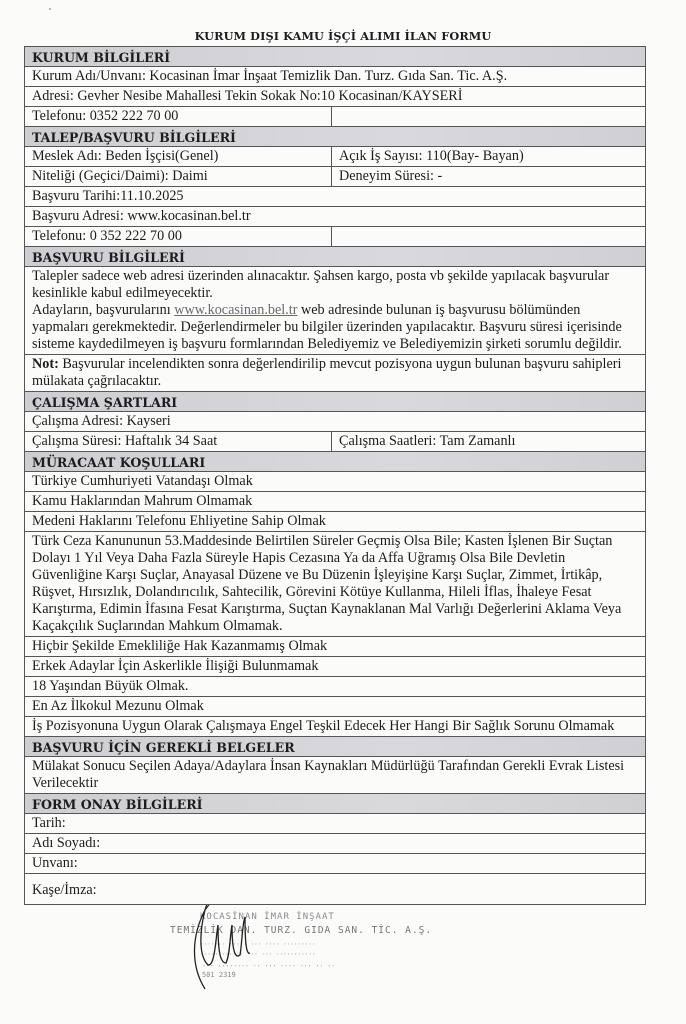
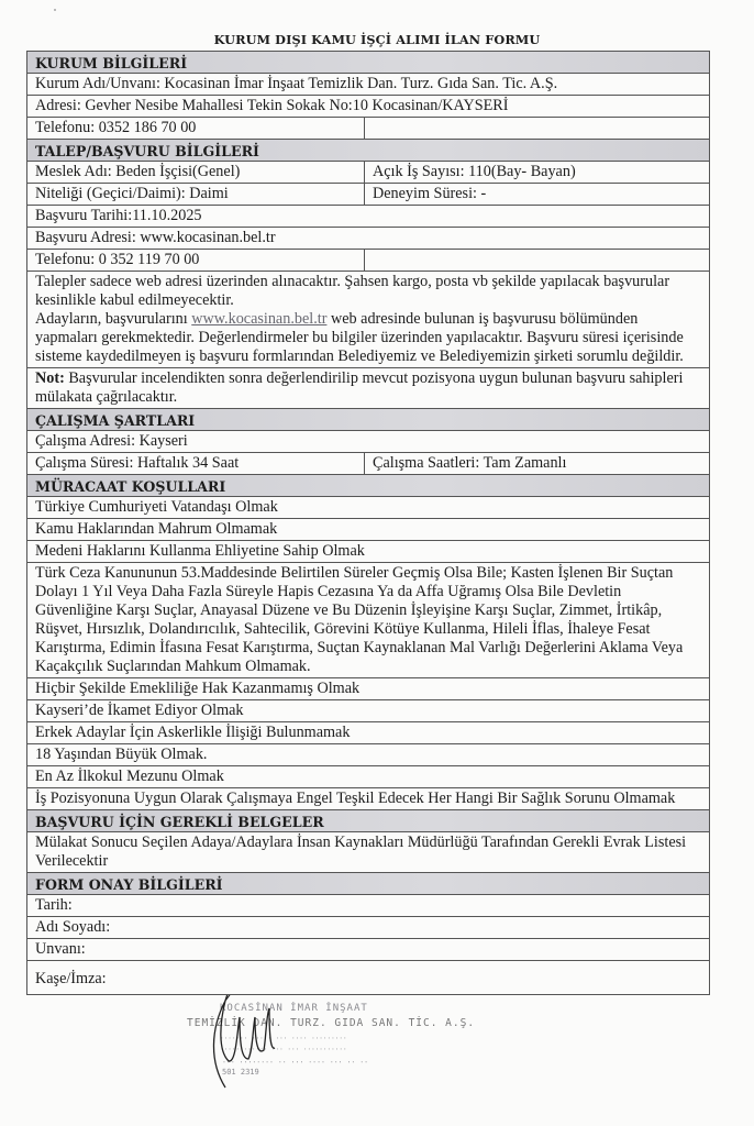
  KURUM DIŞI KAMU İŞÇİ ALIMI İLAN FORMU
  KURUM BİLGİLERİ
  Kurum Adı/Unvanı: Kocasinan İmar İnşaat Temizlik Dan. Turz. Gıda San. Tic. A.Ş.
  Adresi: Gevher Nesibe Mahallesi Tekin Sokak No:10 Kocasinan/KAYSERİ
- Telefonu: 0352 222 70 00
+ Telefonu: 0352 186 70 00
  TALEP/BAŞVURU BİLGİLERİ
  Meslek Adı: Beden İşçisi(Genel)
  Açık İş Sayısı: 110(Bay- Bayan)
  Niteliği (Geçici/Daimi): Daimi
  Deneyim Süresi: -
  Başvuru Tarihi:11.10.2025
  Başvuru Adresi: www.kocasinan.bel.tr
- Telefonu: 0 352 222 70 00
+ Telefonu: 0 352 119 70 00
- BAŞVURU BİLGİLERİ
  Talepler sadece web adresi üzerinden alınacaktır. Şahsen kargo, posta vb şekilde yapılacak başvurular kesinlikle kabul edilmeyecektir.
  Adayların, başvurularını www.kocasinan.bel.tr web adresinde bulunan iş başvurusu bölümünden yapmaları gerekmektedir. Değerlendirmeler bu bilgiler üzerinden yapılacaktır. Başvuru süresi içerisinde sisteme kaydedilmeyen iş başvuru formlarından Belediyemiz ve Belediyemizin şirketi sorumlu değildir.
  Not: Başvurular incelendikten sonra değerlendirilip mevcut pozisyona uygun bulunan başvuru sahipleri mülakata çağrılacaktır.
  ÇALIŞMA ŞARTLARI
  Çalışma Adresi: Kayseri
  Çalışma Süresi: Haftalık 34 Saat
  Çalışma Saatleri: Tam Zamanlı
  MÜRACAAT KOŞULLARI
  Türkiye Cumhuriyeti Vatandaşı Olmak
  Kamu Haklarından Mahrum Olmamak
- Medeni Haklarını Telefonu Ehliyetine Sahip Olmak
+ Medeni Haklarını Kullanma Ehliyetine Sahip Olmak
  Türk Ceza Kanununun 53.Maddesinde Belirtilen Süreler Geçmiş Olsa Bile; Kasten İşlenen Bir Suçtan Dolayı 1 Yıl Veya Daha Fazla Süreyle Hapis Cezasına Ya da Affa Uğramış Olsa Bile Devletin Güvenliğine Karşı Suçlar, Anayasal Düzene ve Bu Düzenin İşleyişine Karşı Suçlar, Zimmet, İrtikâp, Rüşvet, Hırsızlık, Dolandırıcılık, Sahtecilik, Görevini Kötüye Kullanma, Hileli İflas, İhaleye Fesat Karıştırma, Edimin İfasına Fesat Karıştırma, Suçtan Kaynaklanan Mal Varlığı Değerlerini Aklama Veya Kaçakçılık Suçlarından Mahkum Olmamak.
  Hiçbir Şekilde Emekliliğe Hak Kazanmamış Olmak
+ Kayseri’de İkamet Ediyor Olmak
  Erkek Adaylar İçin Askerlikle İlişiği Bulunmamak
  18 Yaşından Büyük Olmak.
  En Az İlkokul Mezunu Olmak
  İş Pozisyonuna Uygun Olarak Çalışmaya Engel Teşkil Edecek Her Hangi Bir Sağlık Sorunu Olmamak
  BAŞVURU İÇİN GEREKLİ BELGELER
  Mülakat Sonucu Seçilen Adaya/Adaylara İnsan Kaynakları Müdürlüğü Tarafından Gerekli Evrak Listesi Verilecektir
  FORM ONAY BİLGİLERİ
  Tarih:
  Adı Soyadı:
  Unvanı:
  Kaşe/İmza:
  OCASİNAN İMAR İNŞAAT
  TEMİZLİK DAN. TURZ. GIDA SAN. TİC. A.Ş.
  ··· ········ ·· ··· ···· ··· ·· ··
  501 2319
